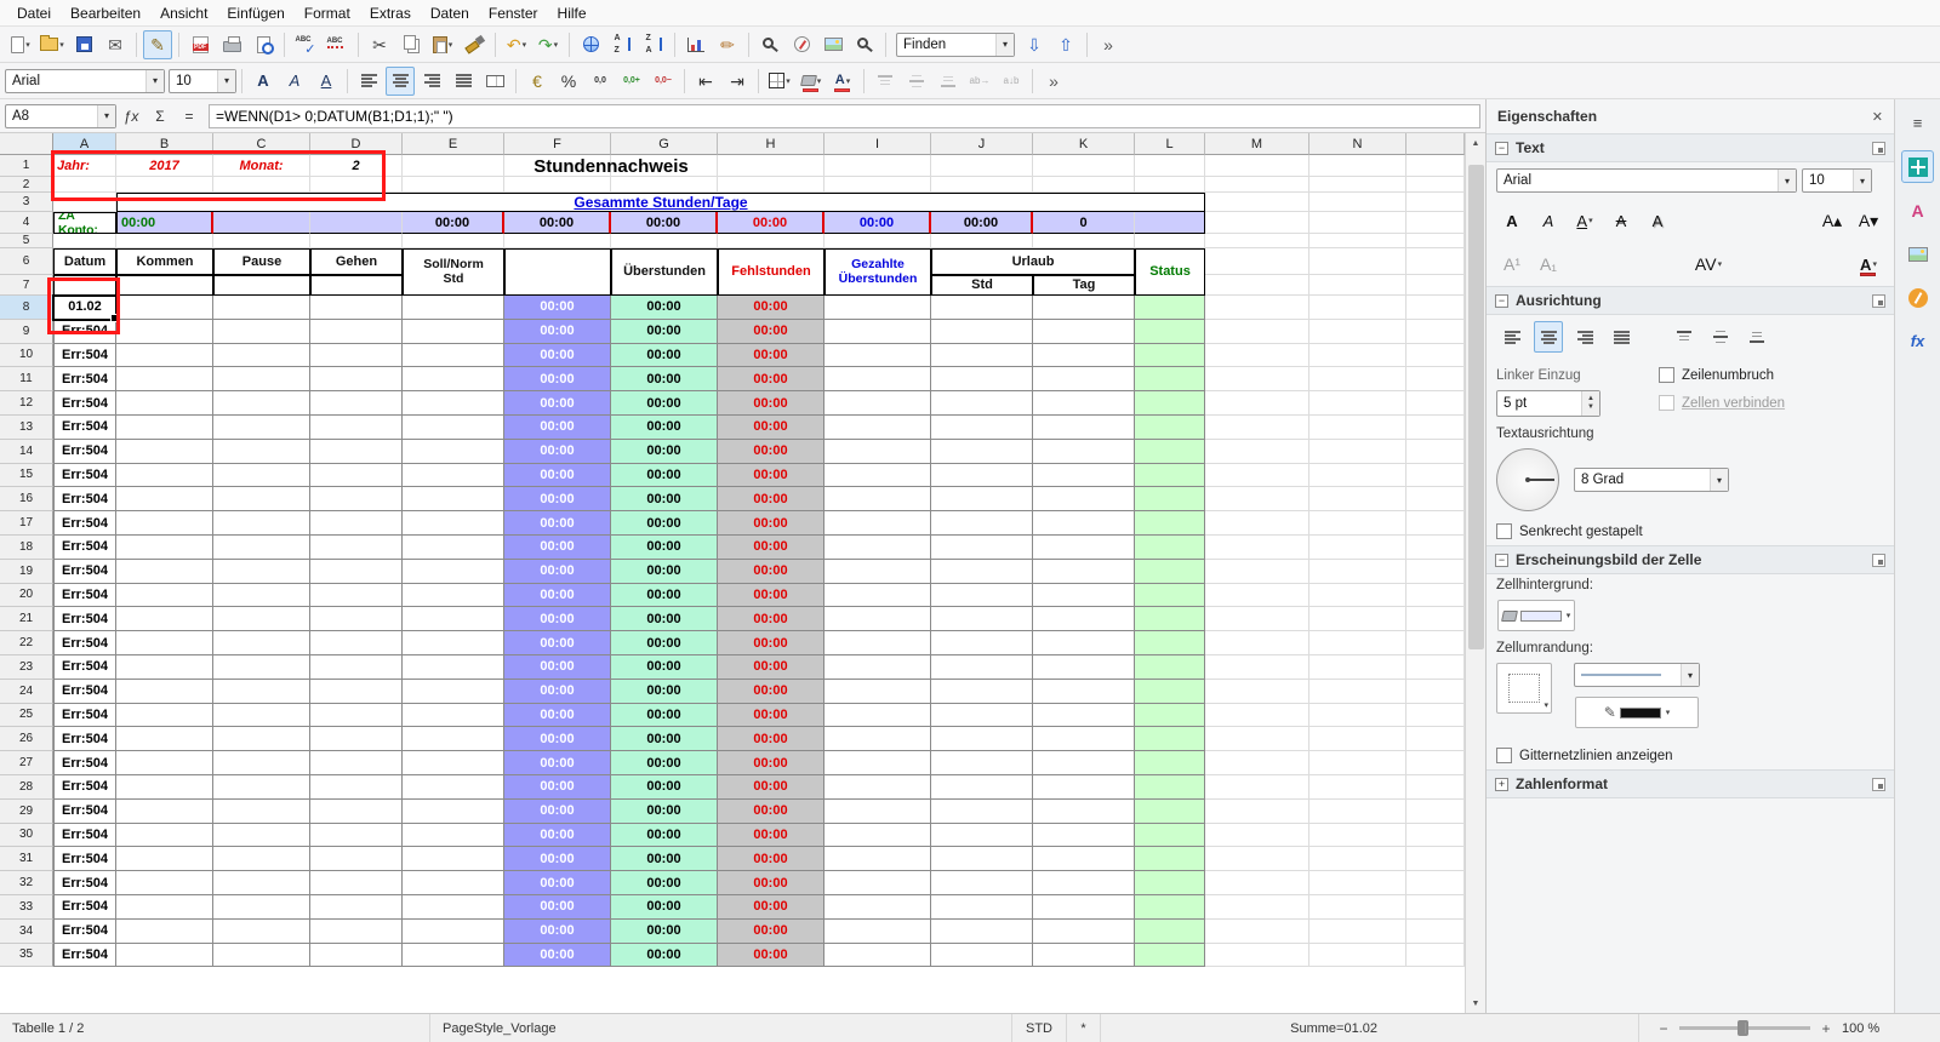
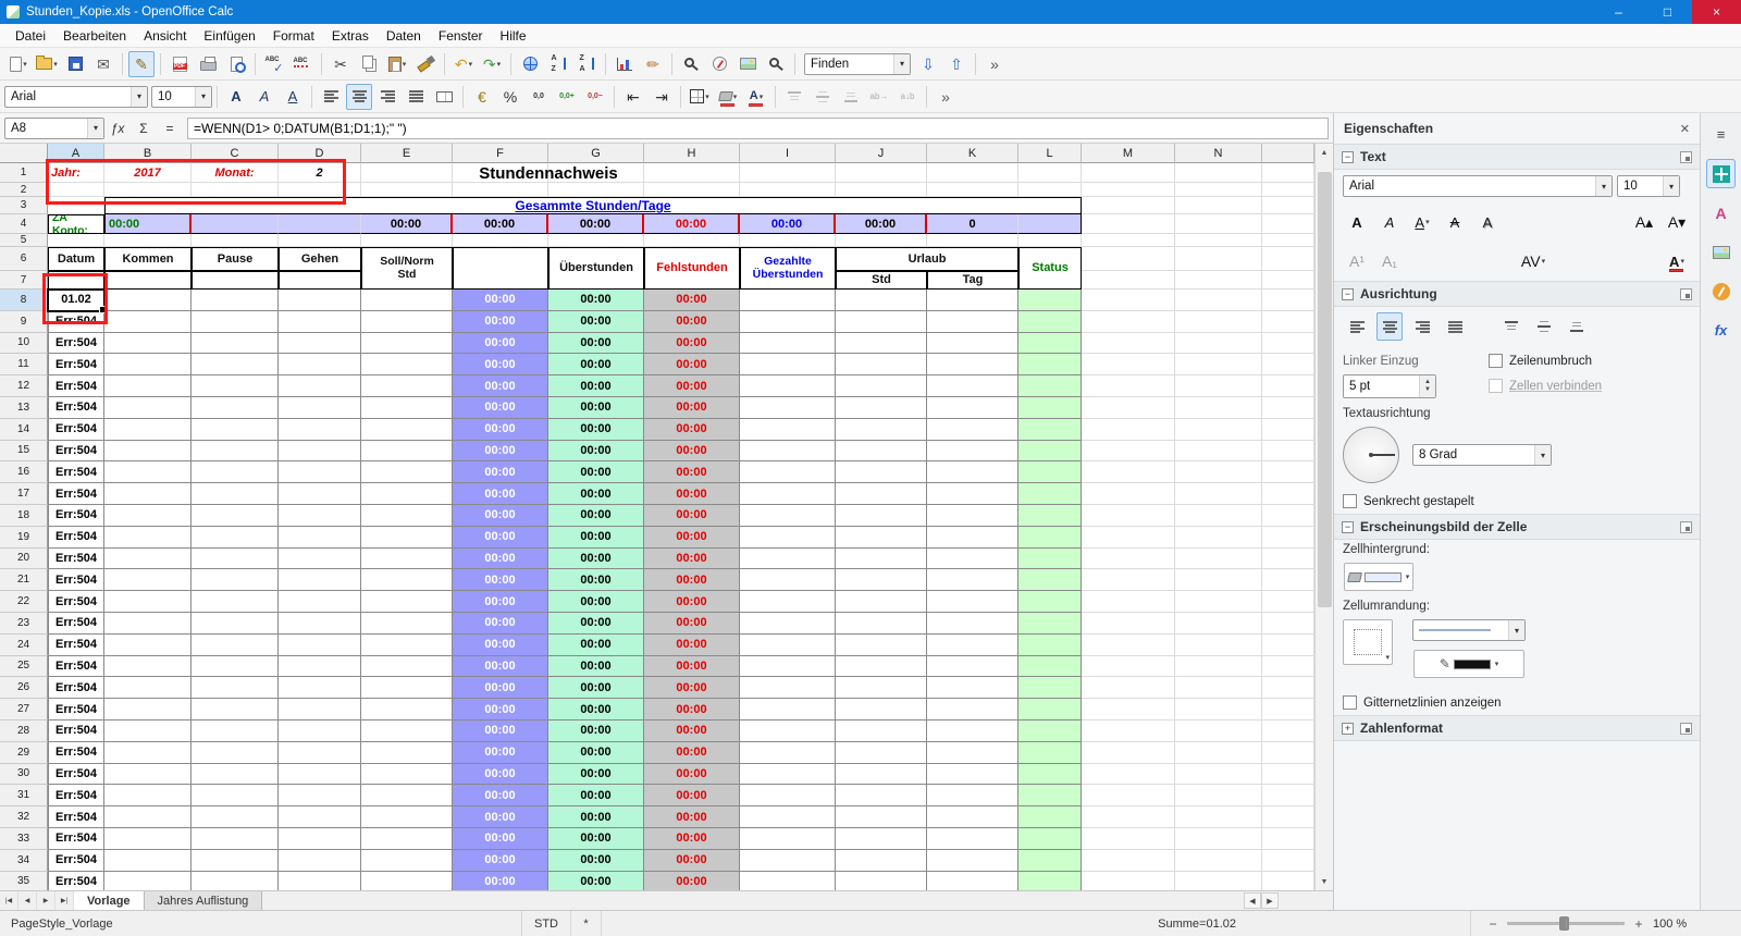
+ Stunden_Kopie.xls - OpenOffice Calc
+ –
+ □
+ ×
  Datei
  Bearbeiten
  Ansicht
  Einfügen
  Format
  Extras
  Daten
  Fenster
  Hilfe
  ✉
  ✎
  ✂
  ↶
  ↷
  ✏
  Finden
  ▾
  ⇩
  ⇧
  »
  Arial
  ▾
  10
  ▾
  A
  A
  A
  €
  %
  ⇤
  ⇥
  A
  »
  A8
  ▾
  ƒx
  Σ
  =
  =WENN(D1> 0;DATUM(B1;D1;1);" ")
  A
  B
  C
  D
  E
  F
  G
  H
  I
  J
  K
  L
  M
  N
  1
  Jahr:
  2017
  Monat:
  2
  2
  3
  4
  ZA Konto:
  00:00
  00:00
  00:00
  00:00
  00:00
  00:00
  00:00
  0
  5
  6
  7
  8
  00:00
  00:00
  00:00
  9
  Err:504
  00:00
  00:00
  00:00
  10
  Err:504
  00:00
  00:00
  00:00
  11
  Err:504
  00:00
  00:00
  00:00
  12
  Err:504
  00:00
  00:00
  00:00
  13
  Err:504
  00:00
  00:00
  00:00
  14
  Err:504
  00:00
  00:00
  00:00
  15
  Err:504
  00:00
  00:00
  00:00
  16
  Err:504
  00:00
  00:00
  00:00
  17
  Err:504
  00:00
  00:00
  00:00
  18
  Err:504
  00:00
  00:00
  00:00
  19
  Err:504
  00:00
  00:00
  00:00
  20
  Err:504
  00:00
  00:00
  00:00
  21
  Err:504
  00:00
  00:00
  00:00
  22
  Err:504
  00:00
  00:00
  00:00
  23
  Err:504
  00:00
  00:00
  00:00
  24
  Err:504
  00:00
  00:00
  00:00
  25
  Err:504
  00:00
  00:00
  00:00
  26
  Err:504
  00:00
  00:00
  00:00
  27
  Err:504
  00:00
  00:00
  00:00
  28
  Err:504
  00:00
  00:00
  00:00
  29
  Err:504
  00:00
  00:00
  00:00
  30
  Err:504
  00:00
  00:00
  00:00
  31
  Err:504
  00:00
  00:00
  00:00
  32
  Err:504
  00:00
  00:00
  00:00
  33
  Err:504
  00:00
  00:00
  00:00
  34
  Err:504
  00:00
  00:00
  00:00
  35
  Err:504
  00:00
  00:00
  00:00
  Stundennachweis
  Gesammte Stunden/Tage
  Datum
  Kommen
  Pause
  Gehen
  Soll/Norm
  Std
  Überstunden
  Fehlstunden
  Gezahlte
  Überstunden
  Urlaub
  Std
  Tag
  Status
+ Vorlage
+ Jahres Auflistung
  Eigenschaften
  ✕
  −
  Text
  Arial
  ▾
  10
  ▾
  A
  A
  A
  A
  A
  A▴
  A▾
  A¹
  A₁
  AV
  A
  −
  Ausrichtung
  Linker Einzug
  5 pt
  Zeilenumbruch
  Zellen verbinden
  Textausrichtung
  8 Grad
  ▾
  Senkrecht gestapelt
  −
  Erscheinungsbild der Zelle
  Zellhintergrund:
  Zellumrandung:
  ▾
  ✎
  Gitternetzlinien anzeigen
  +
  Zahlenformat
  ≡
  A
  fx
- Tabelle 1 / 2
  PageStyle_Vorlage
  STD
  *
  Summe=01.02
  −
  +
  100 %
